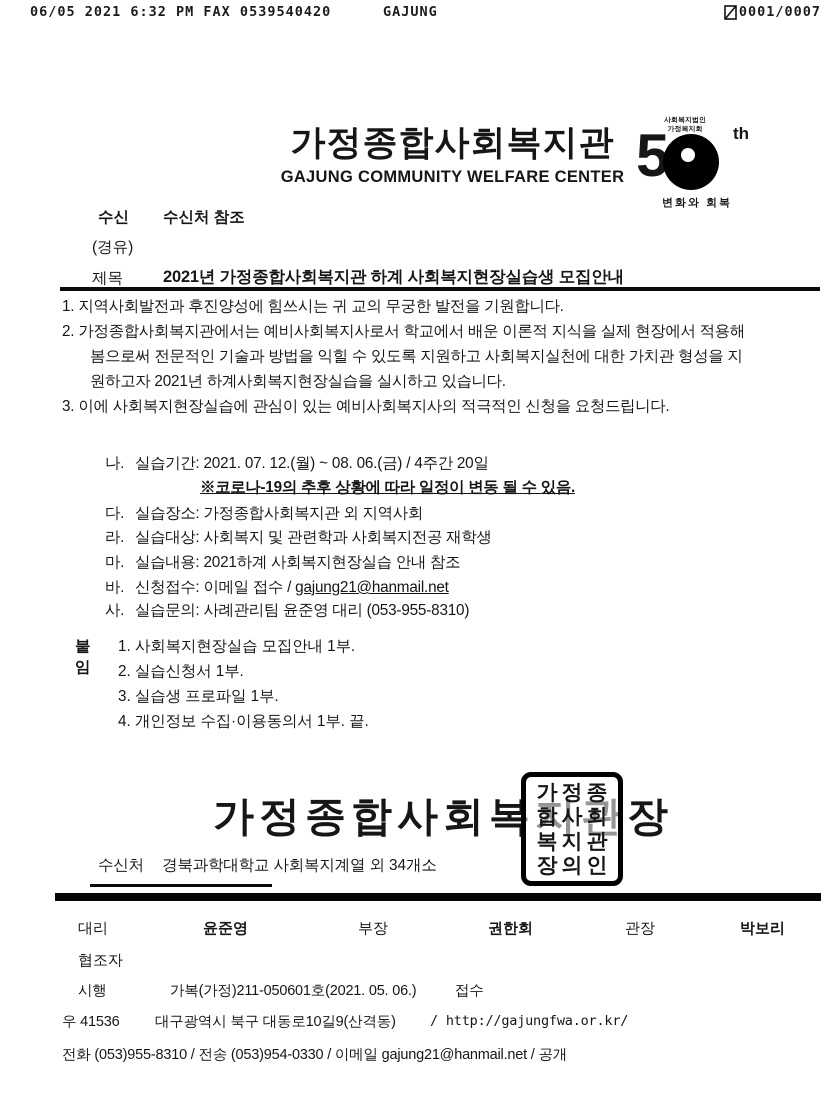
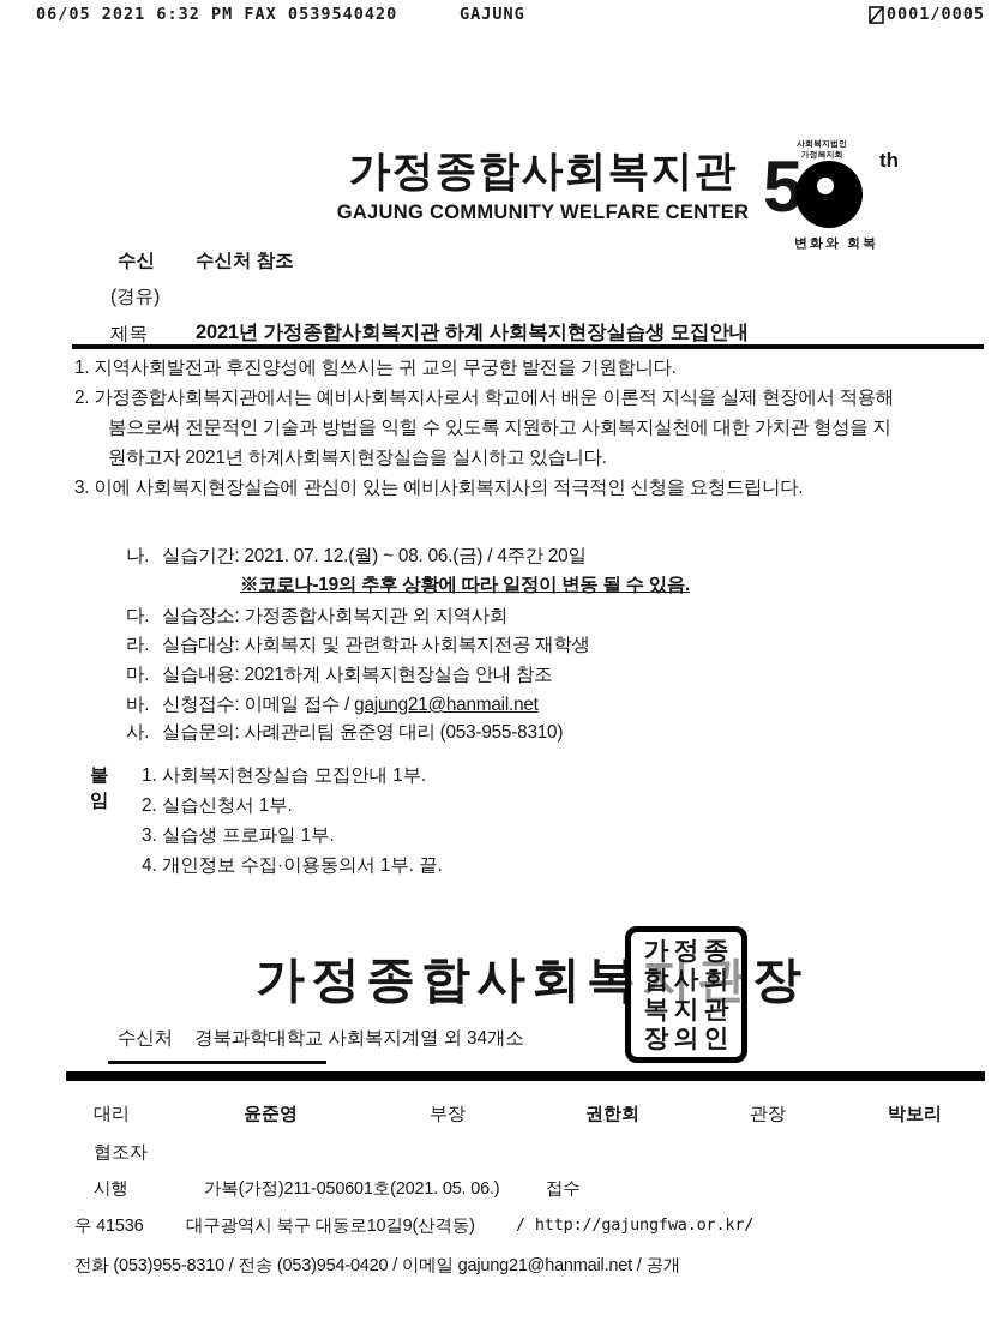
  06/05 2021 6:32 PM FAX 0539540420
  GAJUNG
- 0001/0007
+ 0001/0005
  가정종합사회복지관
  GAJUNG COMMUNITY WELFARE CENTER
  5
  th
  변화와 회복
  수신
  수신처 참조
  (경유)
  제목
  2021년 가정종합사회복지관 하계 사회복지현장실습생 모집안내
  1. 지역사회발전과 후진양성에 힘쓰시는 귀 교의 무궁한 발전을 기원합니다.
  2. 가정종합사회복지관에서는 예비사회복지사로서 학교에서 배운 이론적 지식을 실제 현장에서 적용해
  봄으로써 전문적인 기술과 방법을 익힐 수 있도록 지원하고 사회복지실천에 대한 가치관 형성을 지
  원하고자 2021년 하계사회복지현장실습을 실시하고 있습니다.
  3. 이에 사회복지현장실습에 관심이 있는 예비사회복지사의 적극적인 신청을 요청드립니다.
  나. 실습기간: 2021. 07. 12.(월) ~ 08. 06.(금) / 4주간 20일
  ※코로나-19의 추후 상황에 따라 일정이 변동 될 수 있음.
  다. 실습장소: 가정종합사회복지관 외 지역사회
  라. 실습대상: 사회복지 및 관련학과 사회복지전공 재학생
  마. 실습내용: 2021하계 사회복지현장실습 안내 참조
  바. 신청접수: 이메일 접수 / gajung21@hanmail.net
  사. 실습문의: 사례관리팀 윤준영 대리 (053-955-8310)
  붙임
  1. 사회복지현장실습 모집안내 1부.
  2. 실습신청서 1부.
  3. 실습생 프로파일 1부.
  4. 개인정보 수집·이용동의서 1부. 끝.
  가정종합사회복지관장
  가정종
  합사회
  복지관
  장의인
  수신처 경북과학대학교 사회복지계열 외 34개소
  대리
  윤준영
  부장
  권한회
  관장
  박보리
  협조자
  시행
  가복(가정)211-050601호(2021. 05. 06.)
  접수
  우 41536
  대구광역시 북구 대동로10길9(산격동)
  / http://gajungfwa.or.kr/
- 전화 (053)955-8310 / 전송 (053)954-0330 / 이메일 gajung21@hanmail.net / 공개
+ 전화 (053)955-8310 / 전송 (053)954-0420 / 이메일 gajung21@hanmail.net / 공개
